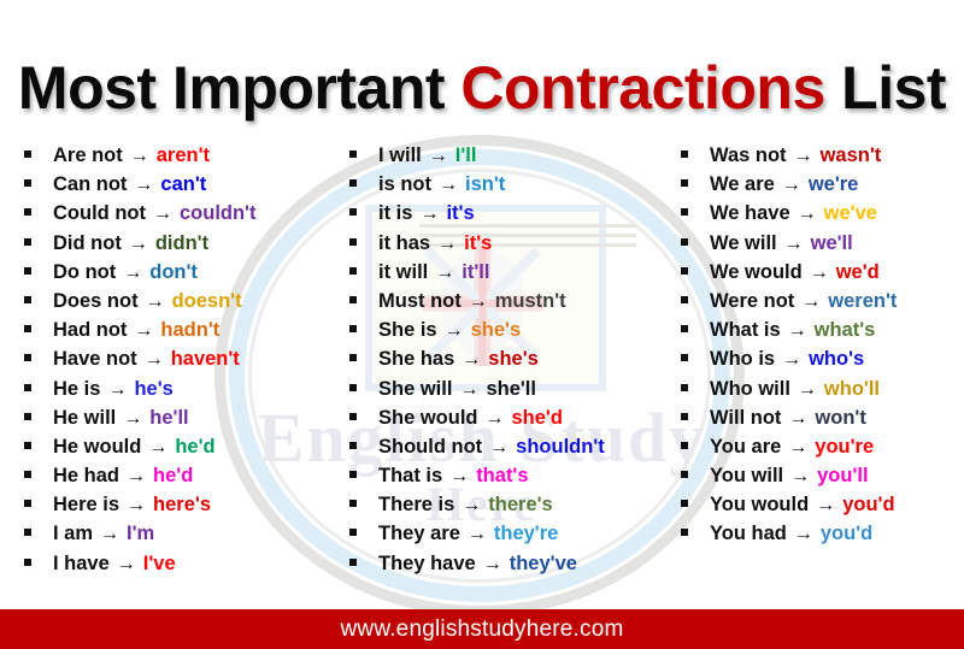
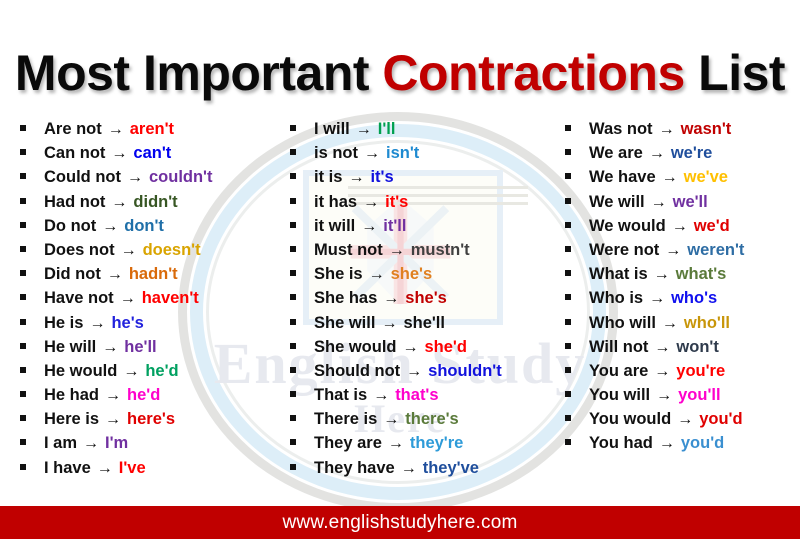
  English Study
  Here
  Most Important Contractions List
  Are not
  →
  aren't
  Can not
  →
  can't
  Could not
  →
  couldn't
- Did not
+ Had not
  →
  didn't
  Do not
  →
  don't
  Does not
  →
  doesn't
- Had not
+ Did not
  →
  hadn't
  Have not
  →
  haven't
  He is
  →
  he's
  He will
  →
  he'll
  He would
  →
  he'd
  He had
  →
  he'd
  Here is
  →
  here's
  I am
  →
  I'm
  I have
  →
  I've
  I will
  →
  I'll
  is not
  →
  isn't
  it is
  →
  it's
  it has
  →
  it's
  it will
  →
  it'll
  Must not
  →
  mustn't
  She is
  →
  she's
  She has
  →
  she's
  She will
  →
  she'll
  She would
  →
  she'd
  Should not
  →
  shouldn't
  That is
  →
  that's
  There is
  →
  there's
  They are
  →
  they're
  They have
  →
  they've
  Was not
  →
  wasn't
  We are
  →
  we're
  We have
  →
  we've
  We will
  →
  we'll
  We would
  →
  we'd
  Were not
  →
  weren't
  What is
  →
  what's
  Who is
  →
  who's
  Who will
  →
  who'll
  Will not
  →
  won't
  You are
  →
  you're
  You will
  →
  you'll
  You would
  →
  you'd
  You had
  →
  you'd
  www.englishstudyhere.com
